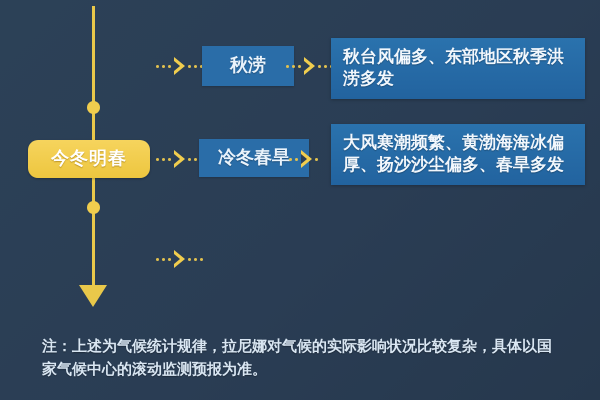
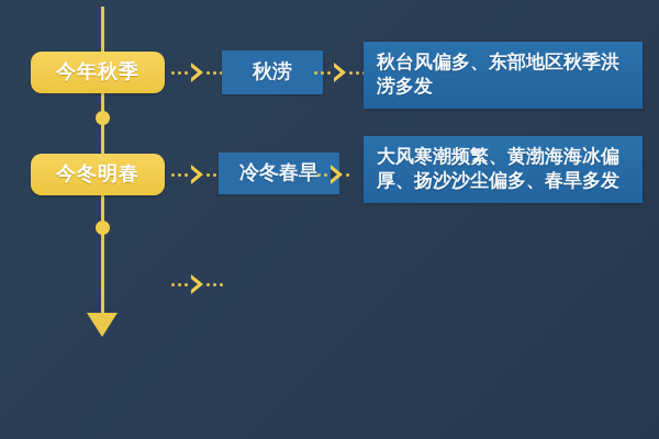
+ 今年秋季
  秋涝
  秋台风偏多、东部地区秋季洪涝多发
  今冬明春
  冷冬春旱
  大风寒潮频繁、黄渤海海冰偏厚、扬沙沙尘偏多、春旱多发
- 注：上述为气候统计规律，拉尼娜对气候的实际影响状况比较复杂，具体以国家气候中心的滚动监测预报为准。
